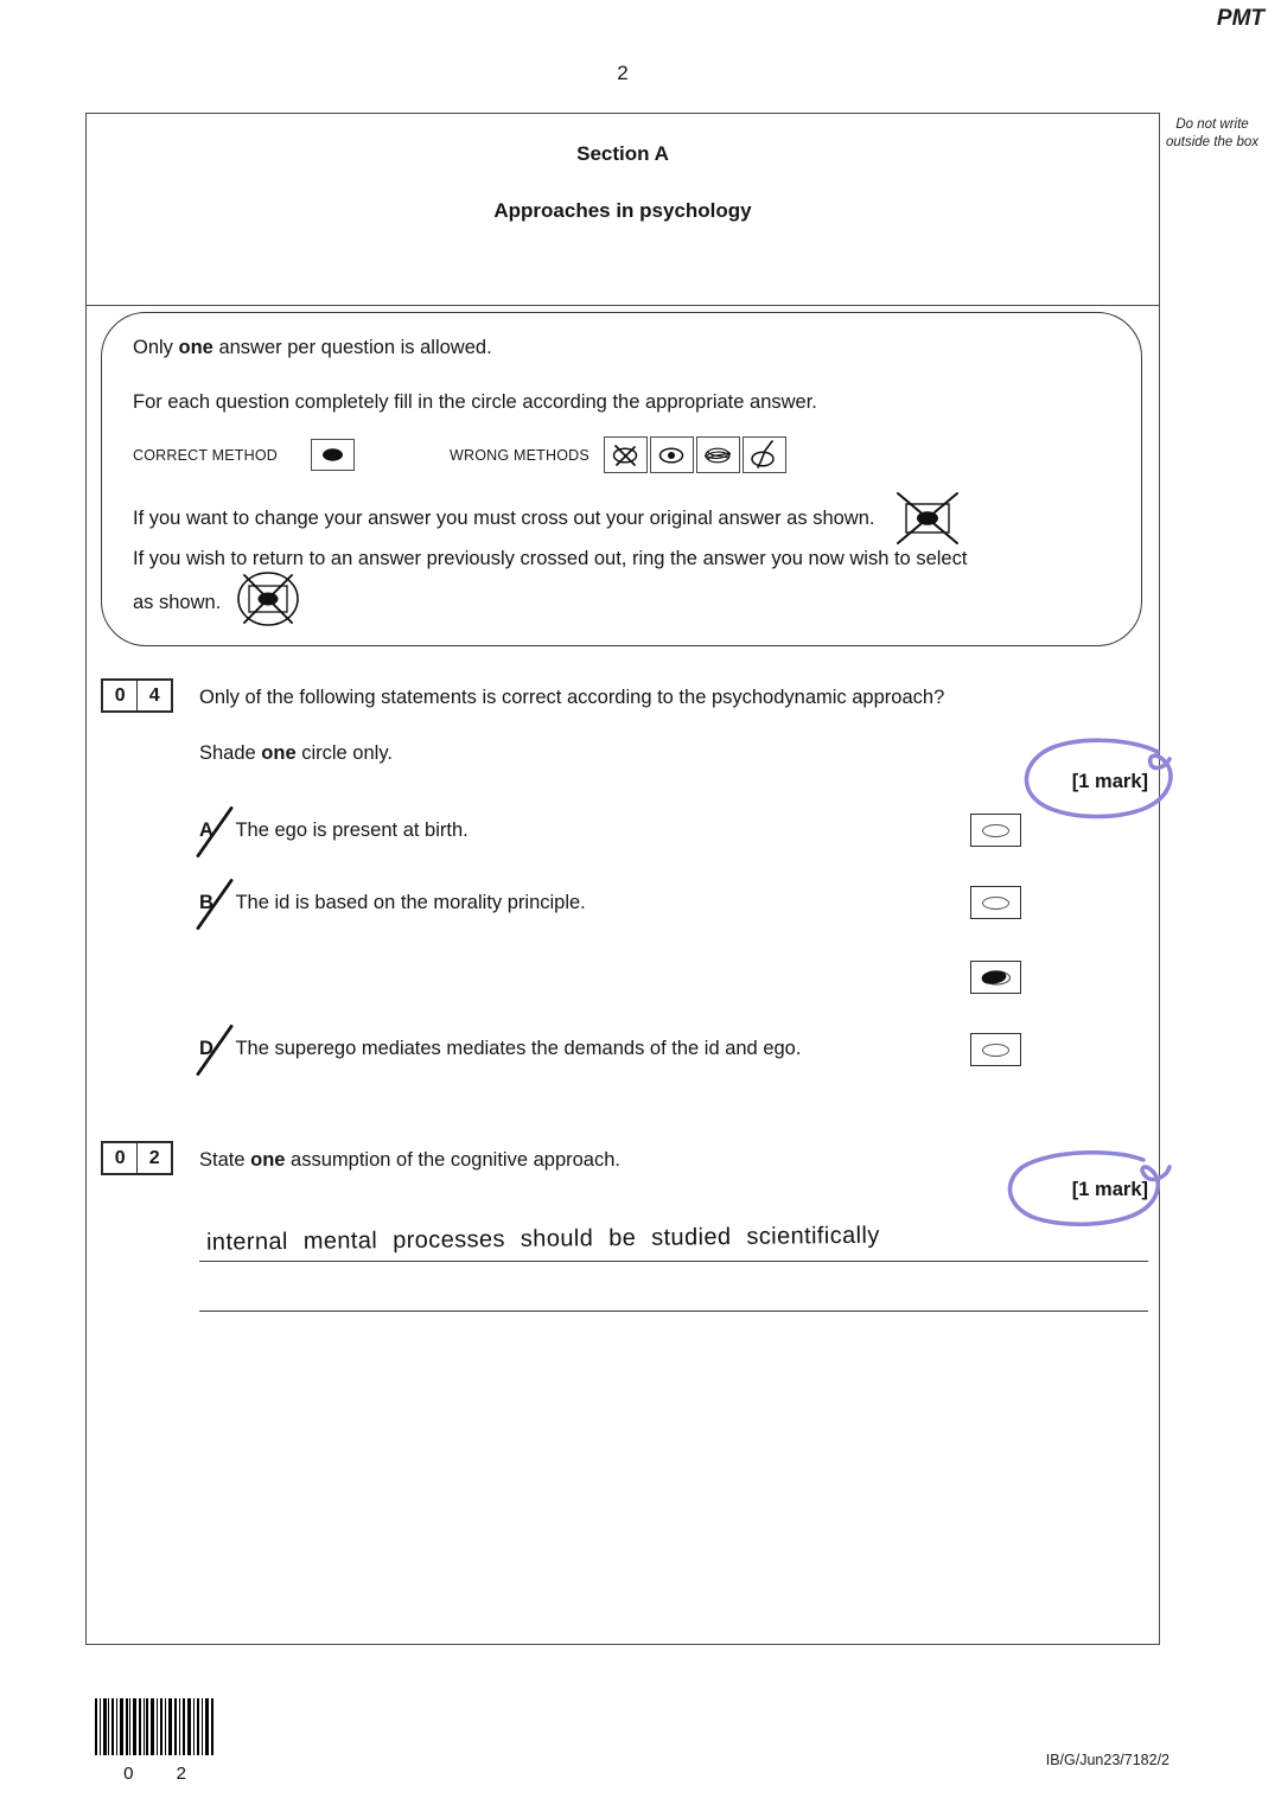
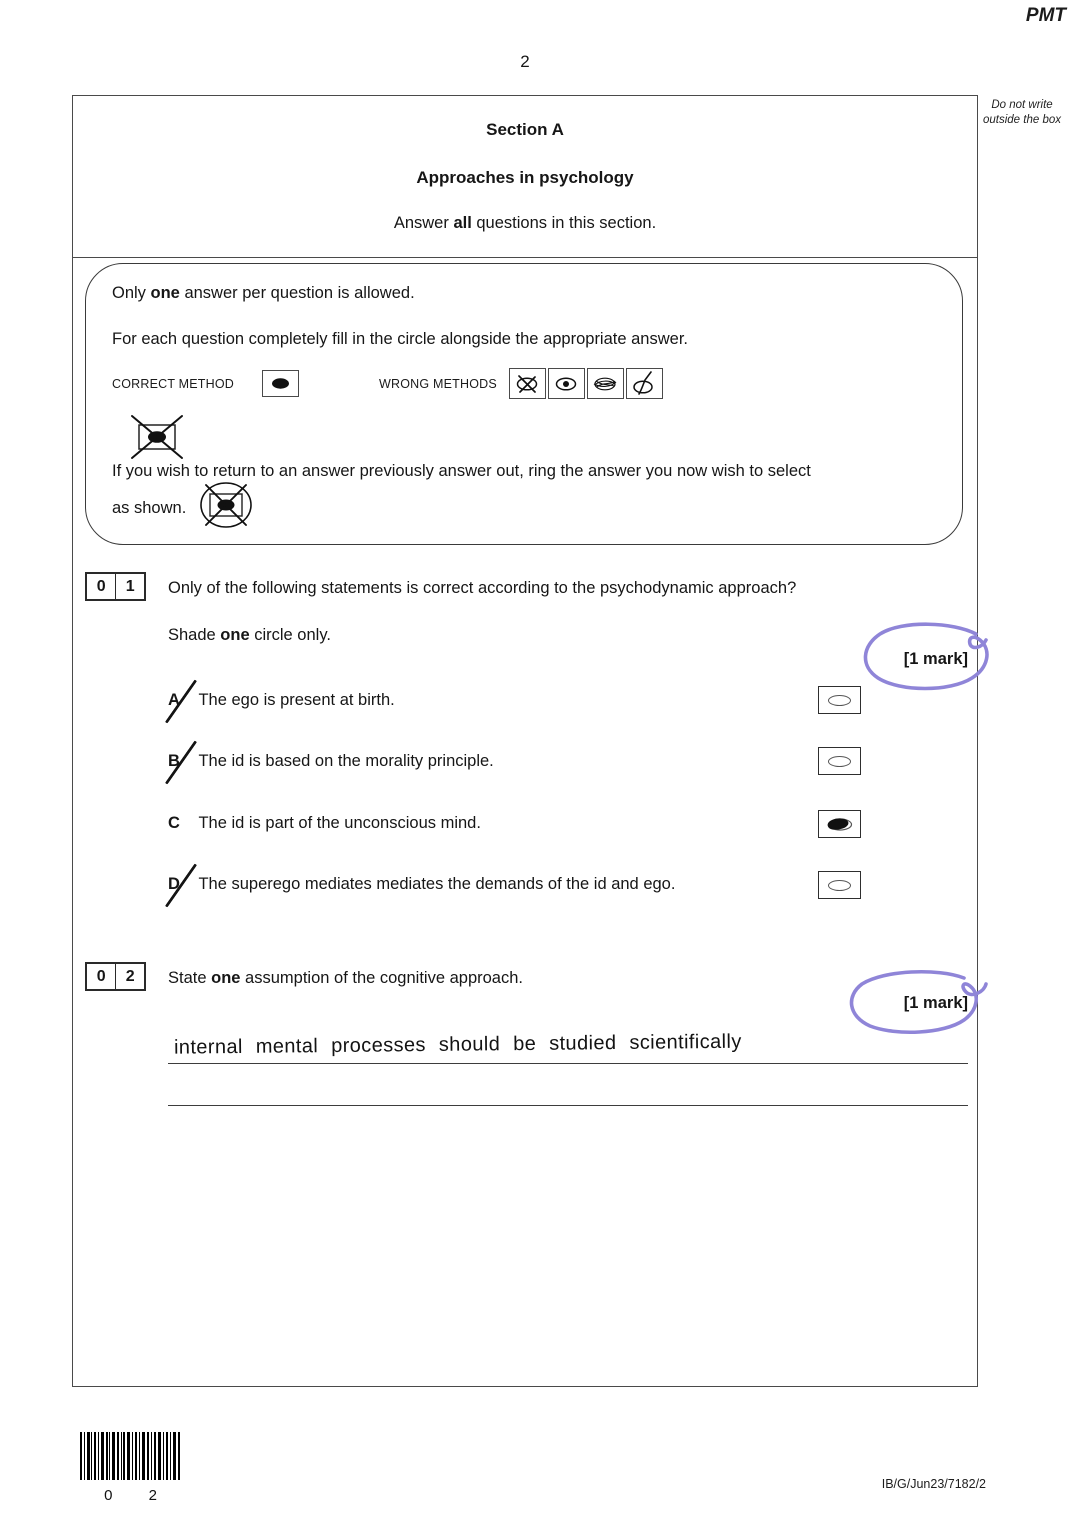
  PMT
  2
  Section A
  Approaches in psychology
+ Answer all questions in this section.
  Do not write outside the box
  Only one answer per question is allowed.
- For each question completely fill in the circle according the appropriate answer.
+ For each question completely fill in the circle alongside the appropriate answer.
  CORRECT METHOD
  WRONG METHODS
- If you want to change your answer you must cross out your original answer as shown.
- If you wish to return to an answer previously crossed out, ring the answer you now wish to select
+ If you wish to return to an answer previously answer out, ring the answer you now wish to select
  as shown.
  0
- 4
+ 1
  Only of the following statements is correct according to the psychodynamic approach?
  Shade one circle only.
  [1 mark]
  A The ego is present at birth.
  B The id is based on the morality principle.
+ C The id is part of the unconscious mind.
  D The superego mediates mediates the demands of the id and ego.
  0
  2
  State one assumption of the cognitive approach.
  [1 mark]
  internal mental processes should be studied scientifically
  0 2
  IB/G/Jun23/7182/2
